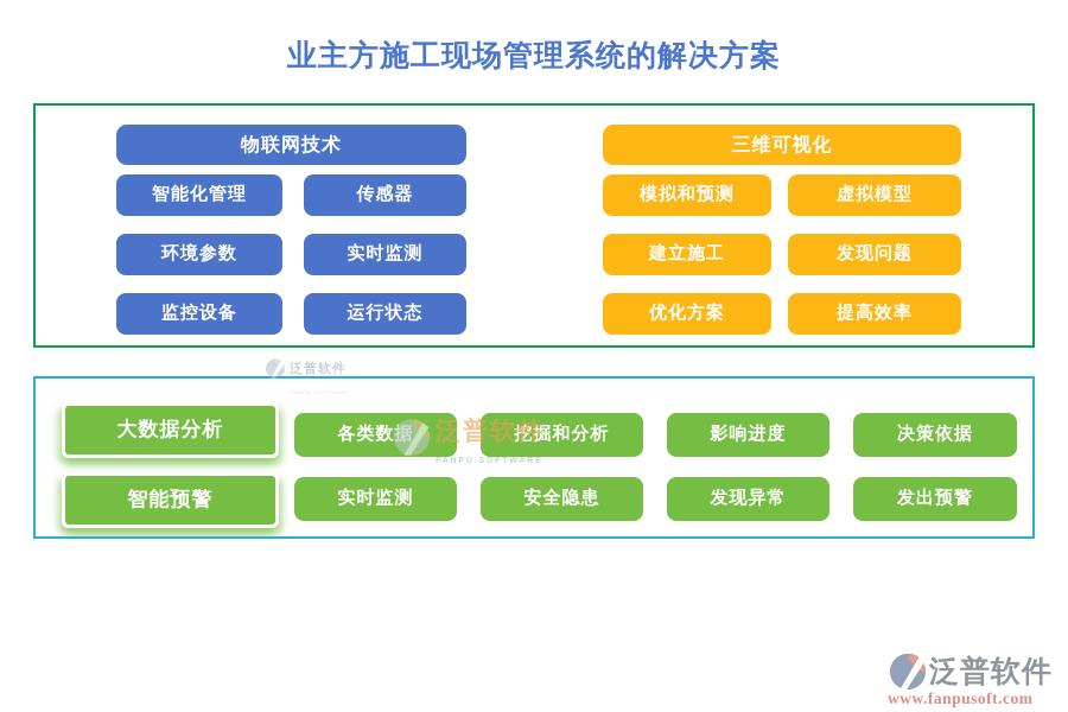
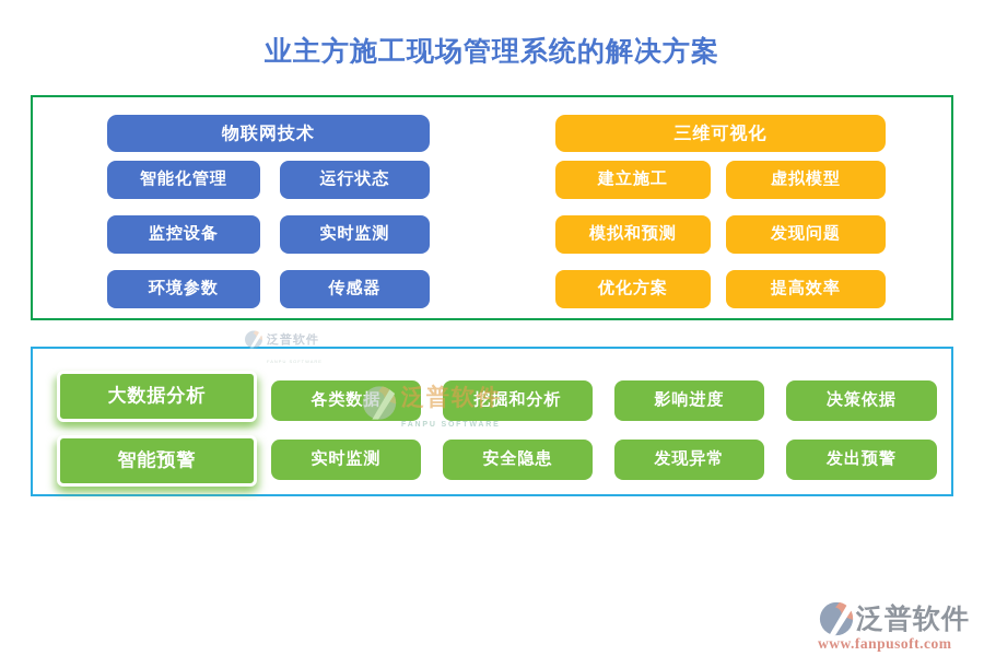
  业主方施工现场管理系统的解决方案
  物联网技术
  智能化管理
- 传感器
+ 运行状态
- 环境参数
+ 监控设备
  实时监测
- 监控设备
+ 环境参数
- 运行状态
+ 传感器
  三维可视化
- 模拟和预测
+ 建立施工
  虚拟模型
- 建立施工
+ 模拟和预测
  发现问题
  优化方案
  提高效率
  泛普软件
  大数据分析
  各类数据
  挖掘和分析
  影响进度
  决策依据
  智能预警
  实时监测
  安全隐患
  发现异常
  发出预警
  泛普软件
  泛普软件
  www.fanpusoft.com
